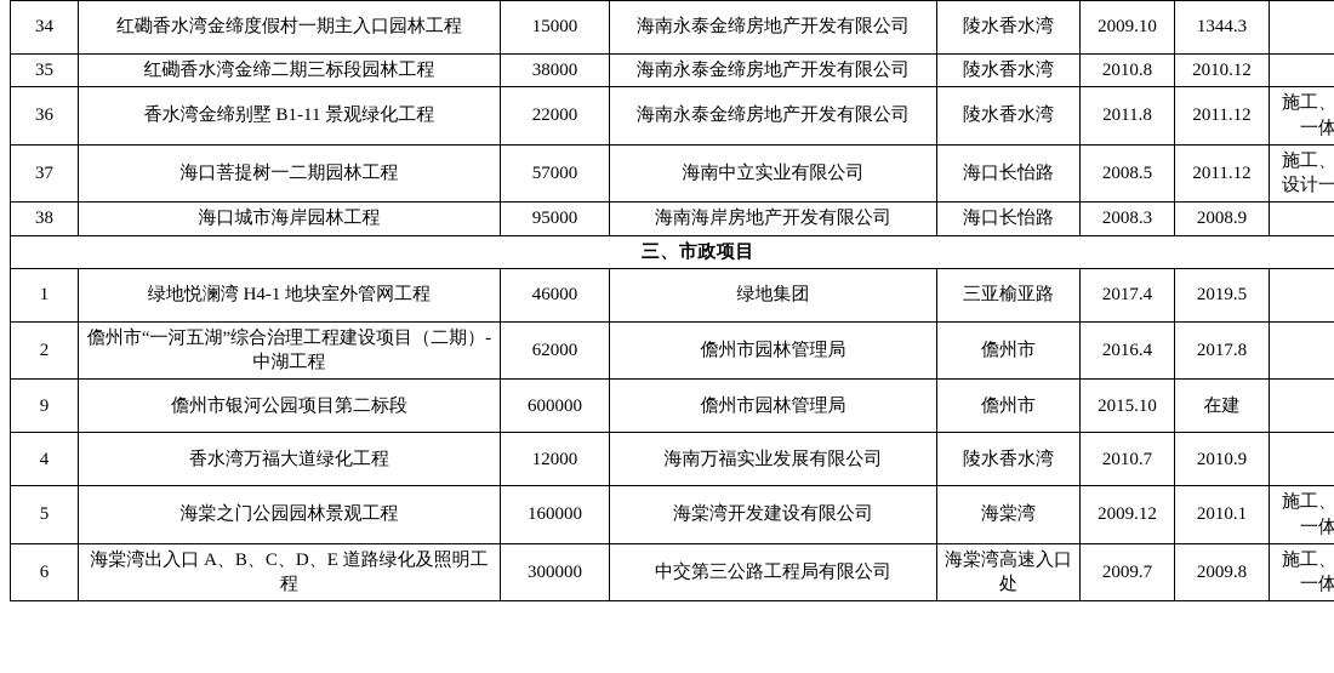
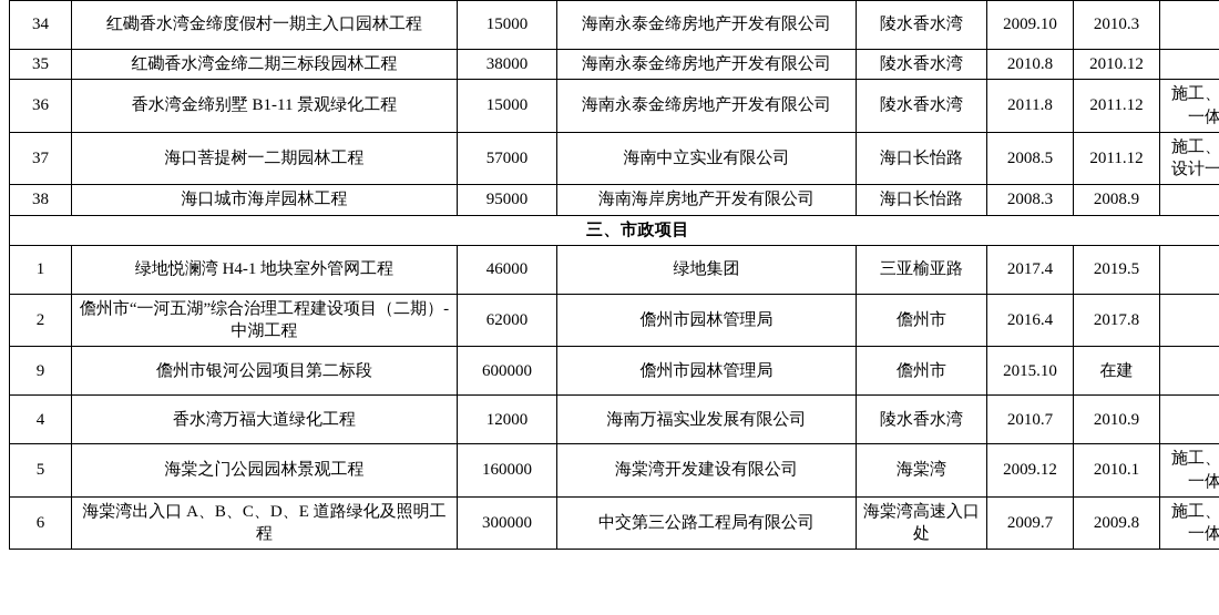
- 34	红磡香水湾金缔度假村一期主入口园林工程	15000	海南永泰金缔房地产开发有限公司	陵水香水湾	2009.10	1344.3
+ 34	红磡香水湾金缔度假村一期主入口园林工程	15000	海南永泰金缔房地产开发有限公司	陵水香水湾	2009.10	2010.3
  35	红磡香水湾金缔二期三标段园林工程	38000	海南永泰金缔房地产开发有限公司	陵水香水湾	2010.8	2010.12
- 36	香水湾金缔别墅 B1-11 景观绿化工程	22000	海南永泰金缔房地产开发有限公司	陵水香水湾	2011.8	2011.12	施工、一体
+ 36	香水湾金缔别墅 B1-11 景观绿化工程	15000	海南永泰金缔房地产开发有限公司	陵水香水湾	2011.8	2011.12	施工、一体
  37	海口菩提树一二期园林工程	57000	海南中立实业有限公司	海口长怡路	2008.5	2011.12	施工、设计一
  38	海口城市海岸园林工程	95000	海南海岸房地产开发有限公司	海口长怡路	2008.3	2008.9
  三、市政项目
  1	绿地悦澜湾 H4-1 地块室外管网工程	46000	绿地集团	三亚榆亚路	2017.4	2019.5
  2	儋州市“一河五湖”综合治理工程建设项目（二期）-中湖工程	62000	儋州市园林管理局	儋州市	2016.4	2017.8
  9	儋州市银河公园项目第二标段	600000	儋州市园林管理局	儋州市	2015.10	在建
  4	香水湾万福大道绿化工程	12000	海南万福实业发展有限公司	陵水香水湾	2010.7	2010.9
  5	海棠之门公园园林景观工程	160000	海棠湾开发建设有限公司	海棠湾	2009.12	2010.1	施工、一体
  6	海棠湾出入口 A、B、C、D、E 道路绿化及照明工程	300000	中交第三公路工程局有限公司	海棠湾高速入口处	2009.7	2009.8	施工、一体
